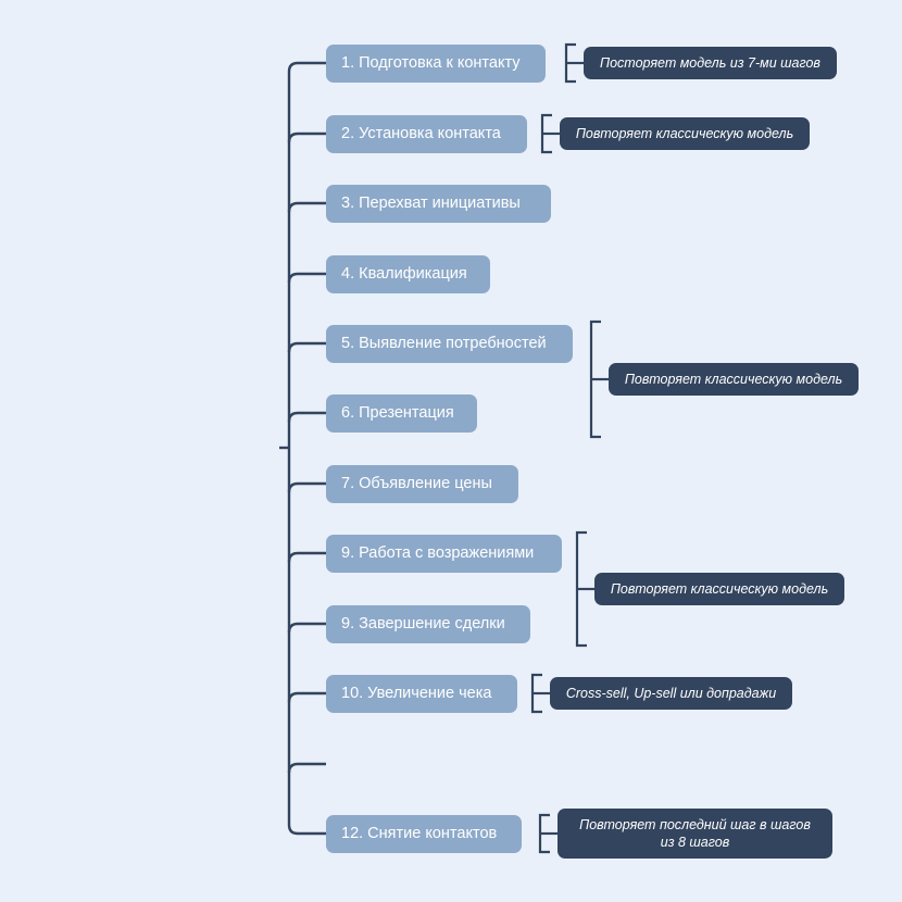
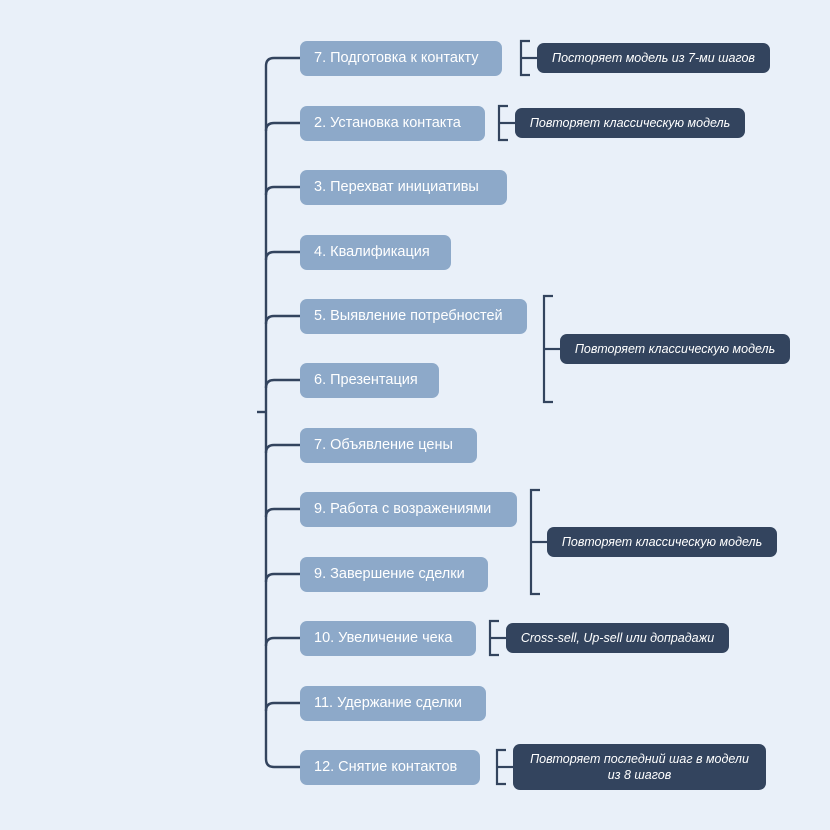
- 1. Подготовка к контакту
+ 7. Подготовка к контакту
  2. Установка контакта
  3. Перехват инициативы
  4. Квалификация
  5. Выявление потребностей
  6. Презентация
  7. Объявление цены
  9. Работа с возражениями
  9. Завершение сделки
  10. Увеличение чека
+ 11. Удержание сделки
  12. Снятие контактов
  Посторяет модель из 7-ми шагов
  Повторяет классическую модель
  Повторяет классическую модель
  Повторяет классическую модель
  Cross-sell, Up-sell или допрадажи
- Повторяет последний шаг в шагов
+ Повторяет последний шаг в модели
  из 8 шагов
